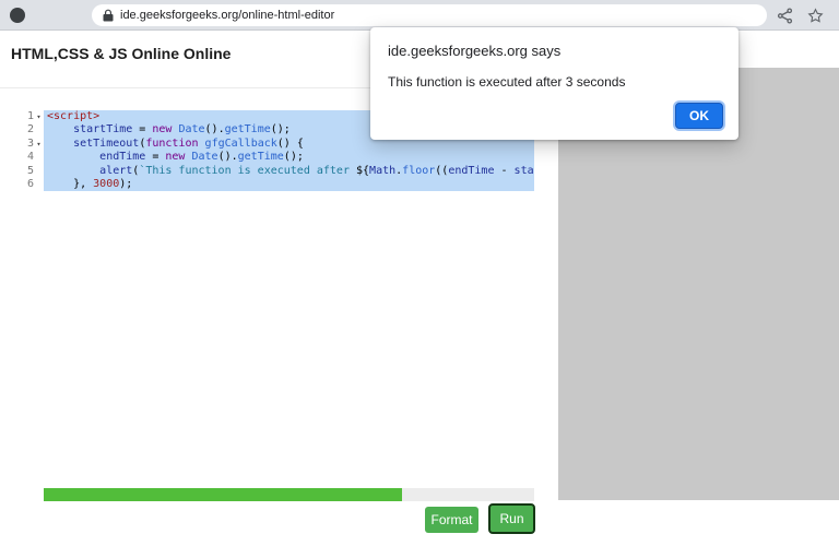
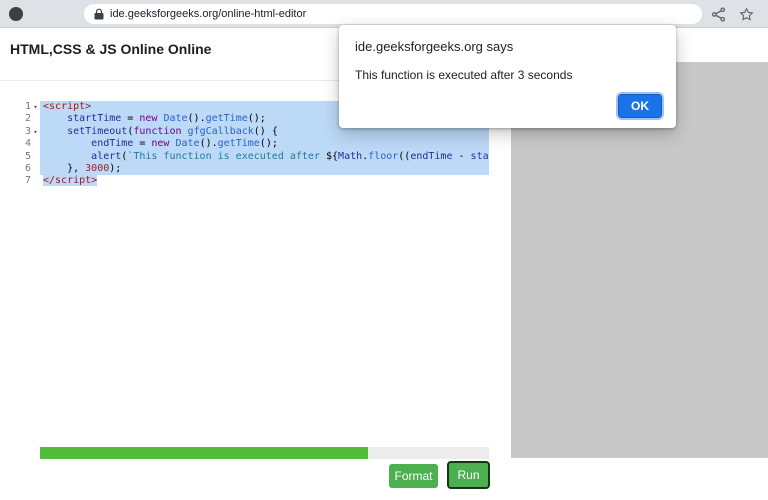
  ide.geeksforgeeks.org/online-html-editor
  HTML,CSS & JS Online Online
  1
  ▾
  <script>
  2
  startTime = new Date().getTime();
  3
  ▾
  setTimeout(function gfgCallback() {
  4
  endTime = new Date().getTime();
  5
  alert(`This function is executed after ${Math.floor((endTime - sta
  6
  }, 3000);
+ 7
+ </script>
  Format
  Run
  ide.geeksforgeeks.org says
  This function is executed after 3 seconds
  OK
